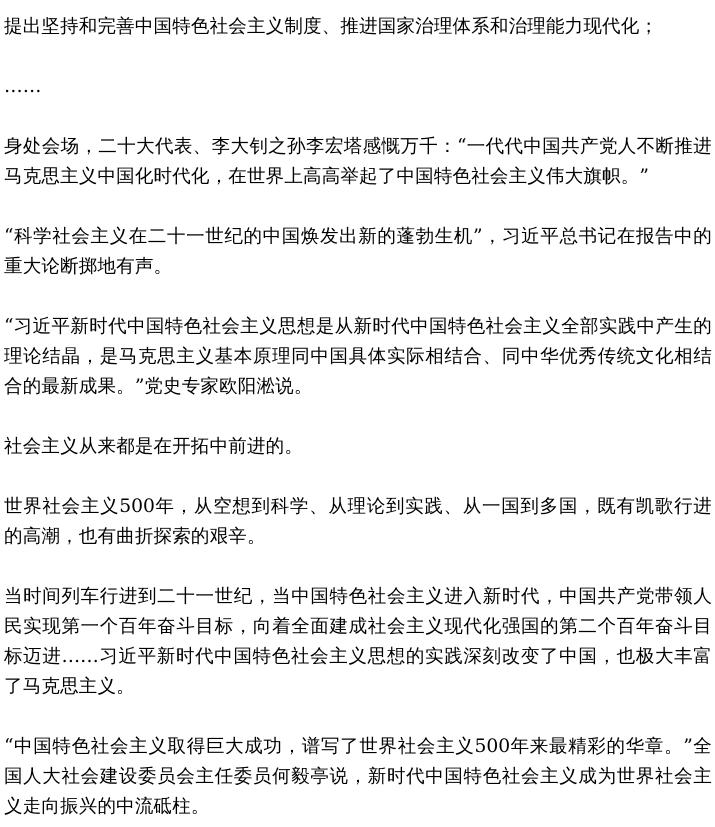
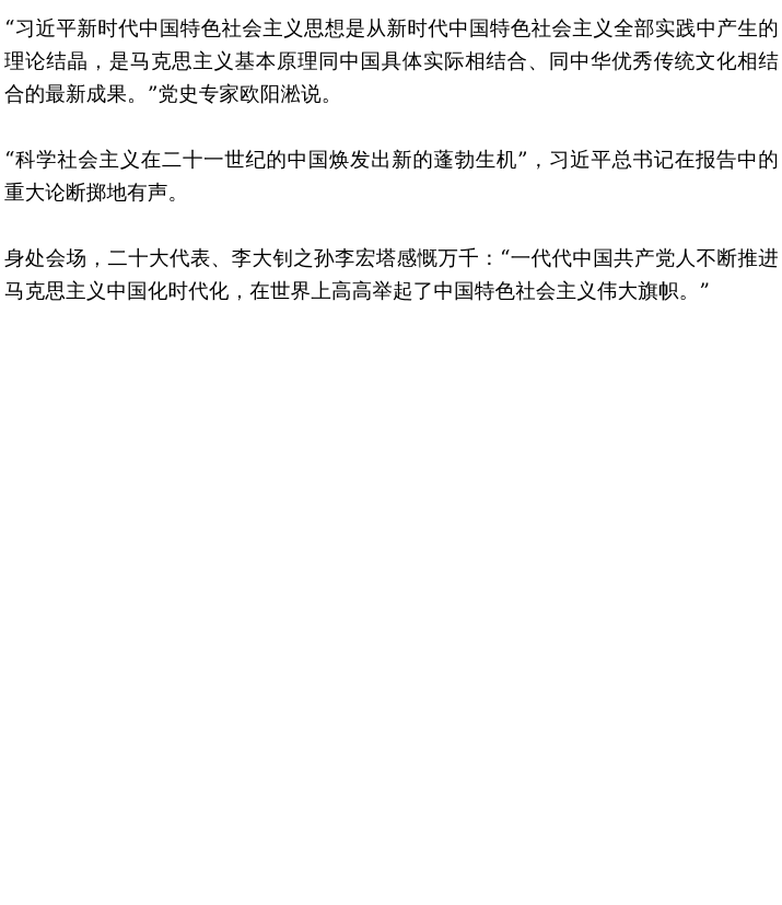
- 提出坚持和完善中国特色社会主义制度、推进国家治理体系和治理能力现代化；
- ……
- 身处会场，二十大代表、李大钊之孙李宏塔感慨万千：“一代代中国共产党人不断推进马克思主义中国化时代化，在世界上高高举起了中国特色社会主义伟大旗帜。”
+ “习近平新时代中国特色社会主义思想是从新时代中国特色社会主义全部实践中产生的理论结晶，是马克思主义基本原理同中国具体实际相结合、同中华优秀传统文化相结合的最新成果。”党史专家欧阳淞说。
  “科学社会主义在二十一世纪的中国焕发出新的蓬勃生机”，习近平总书记在报告中的重大论断掷地有声。
- “习近平新时代中国特色社会主义思想是从新时代中国特色社会主义全部实践中产生的理论结晶，是马克思主义基本原理同中国具体实际相结合、同中华优秀传统文化相结合的最新成果。”党史专家欧阳淞说。
+ 身处会场，二十大代表、李大钊之孙李宏塔感慨万千：“一代代中国共产党人不断推进马克思主义中国化时代化，在世界上高高举起了中国特色社会主义伟大旗帜。”
- 社会主义从来都是在开拓中前进的。
- 世界社会主义500年，从空想到科学、从理论到实践、从一国到多国，既有凯歌行进的高潮，也有曲折探索的艰辛。
- 当时间列车行进到二十一世纪，当中国特色社会主义进入新时代，中国共产党带领人民实现第一个百年奋斗目标，向着全面建成社会主义现代化强国的第二个百年奋斗目标迈进……习近平新时代中国特色社会主义思想的实践深刻改变了中国，也极大丰富了马克思主义。
- “中国特色社会主义取得巨大成功，谱写了世界社会主义500年来最精彩的华章。”全国人大社会建设委员会主任委员何毅亭说，新时代中国特色社会主义成为世界社会主义走向振兴的中流砥柱。
